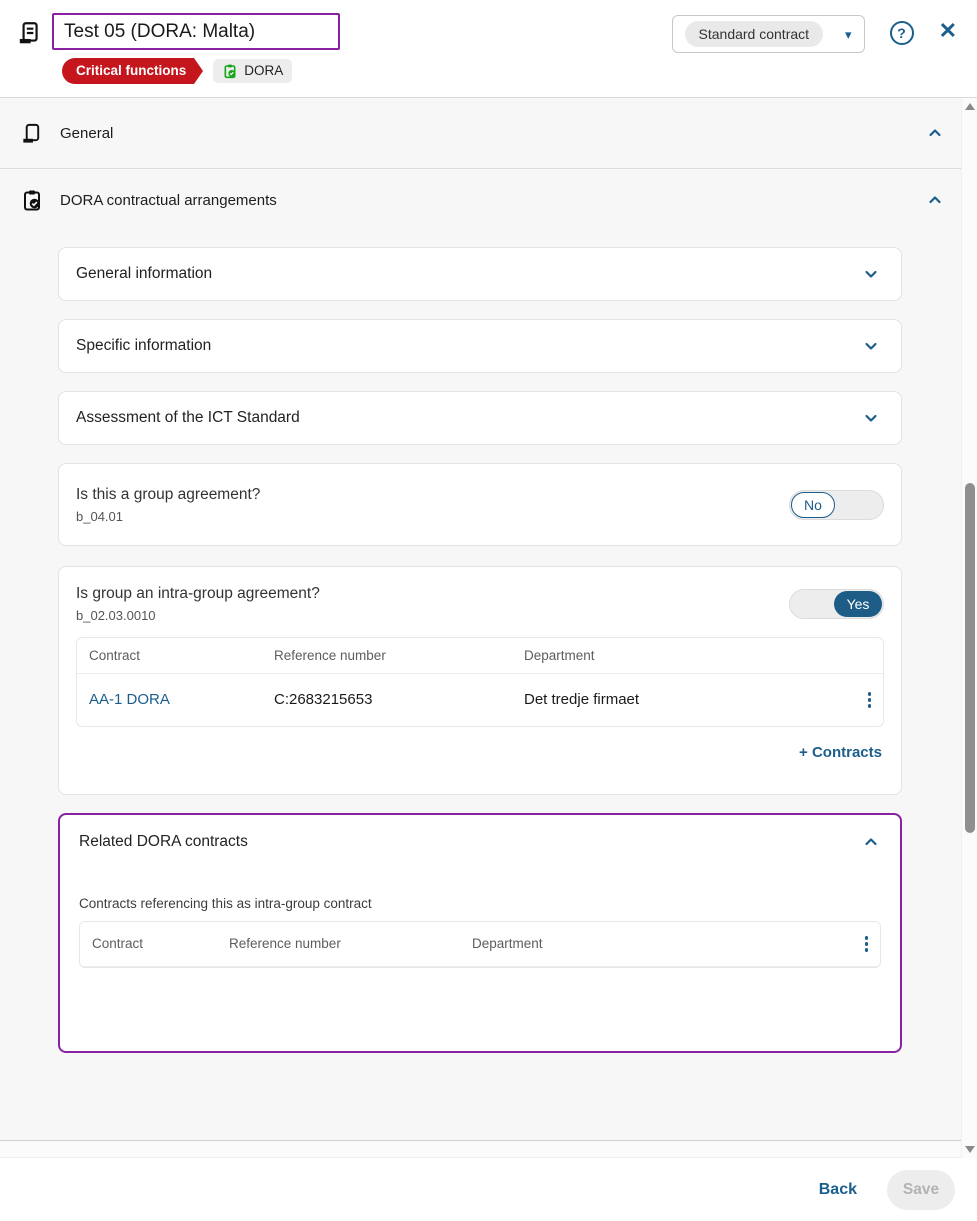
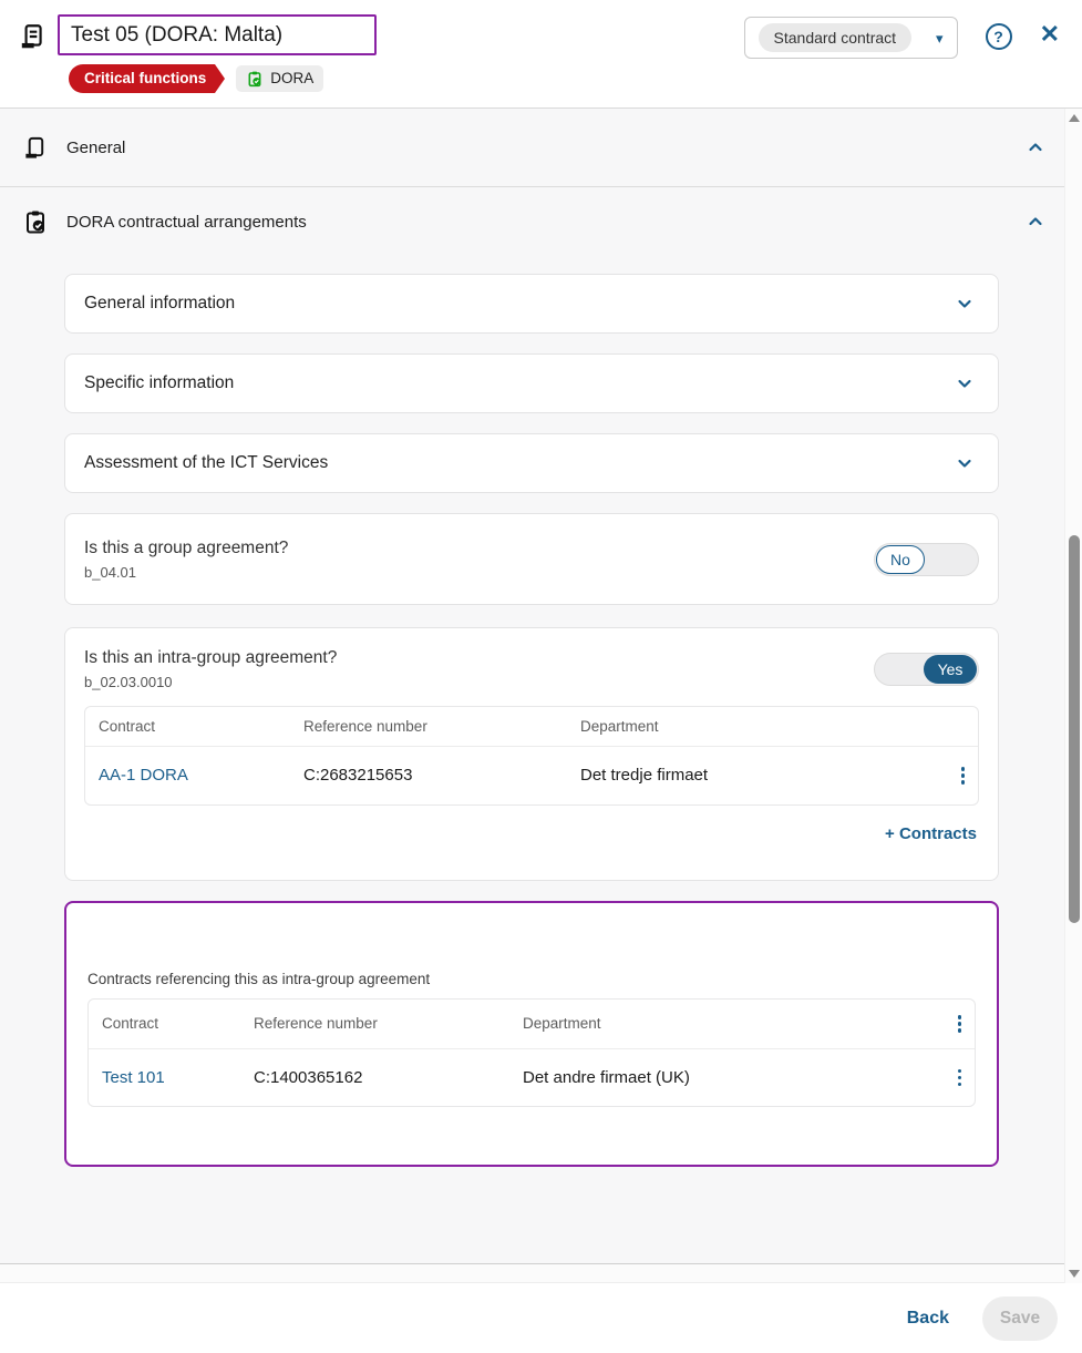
  Test 05 (DORA: Malta)
  Critical functions
  DORA
  Standard contract
  ▾
  ?
  ✕
  General
  DORA contractual arrangements
  General information
  Specific information
- Assessment of the ICT Standard
+ Assessment of the ICT Services
  Is this a group agreement?
  b_04.01
  No
- Is group an intra-group agreement?
+ Is this an intra-group agreement?
  b_02.03.0010
  Yes
  Contract
  Reference number
  Department
  AA-1 DORA
  C:2683215653
  Det tredje firmaet
  + Contracts
- Related DORA contracts
- Contracts referencing this as intra-group contract
+ Contracts referencing this as intra-group agreement
  Contract
  Reference number
  Department
+ Test 101
+ C:1400365162
+ Det andre firmaet (UK)
  Back
  Save
